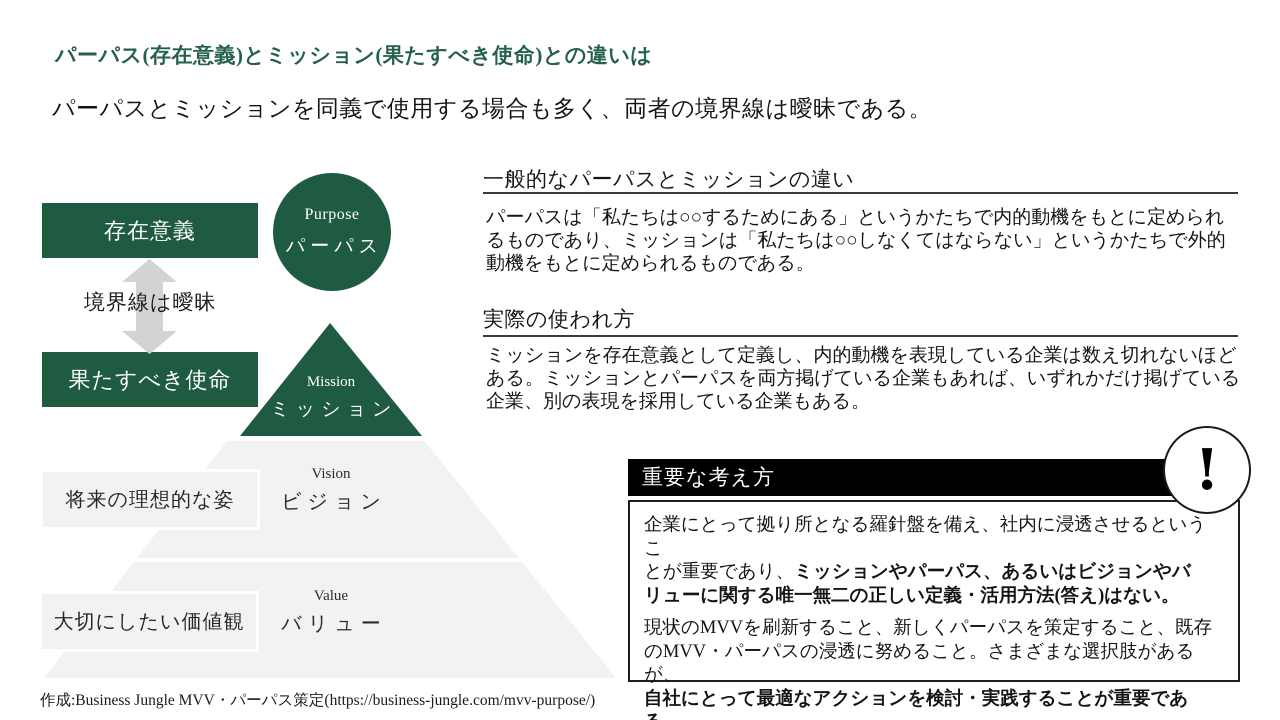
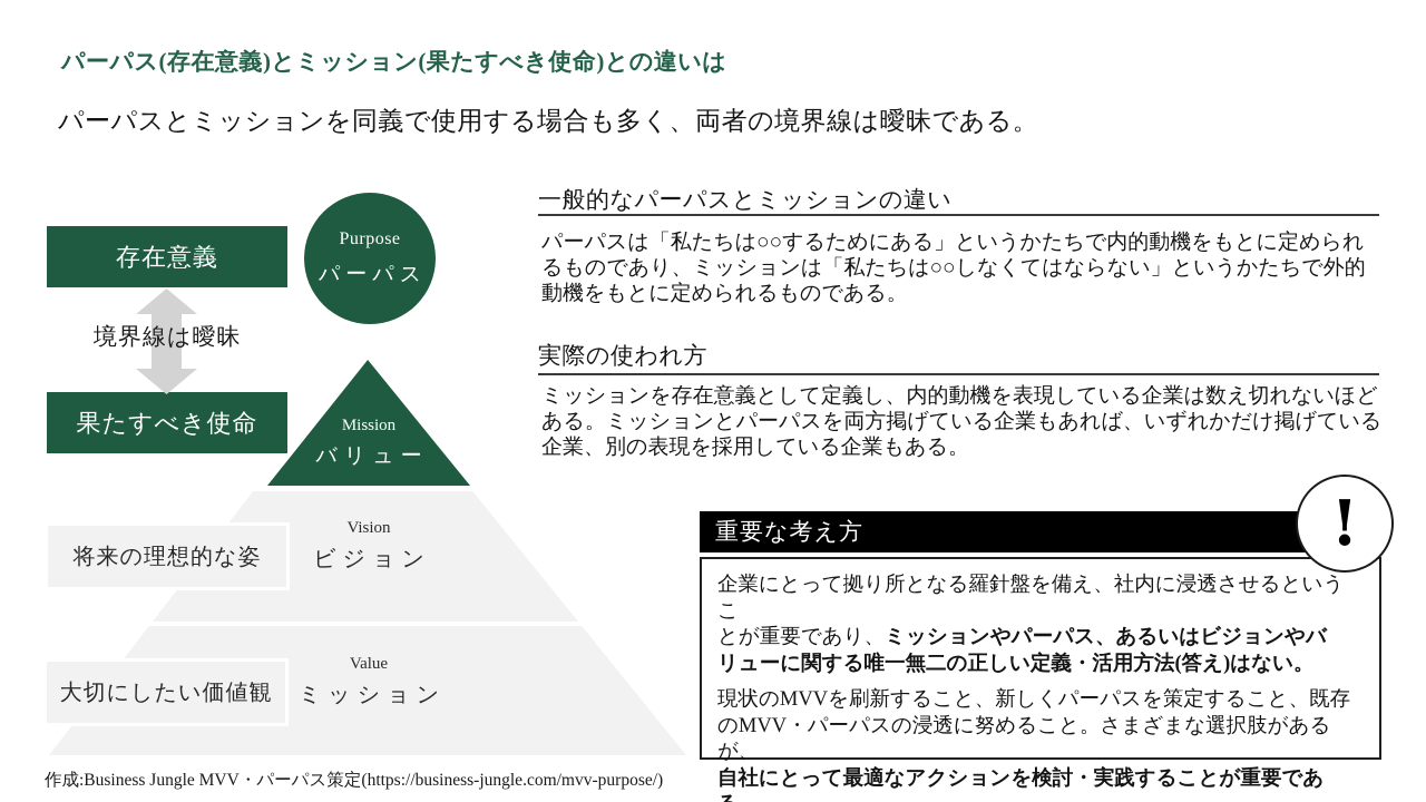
  パーパス(存在意義)とミッション(果たすべき使命)との違いは
  パーパスとミッションを同義で使用する場合も多く、両者の境界線は曖昧である。
  存在意義
  境界線は曖昧
  果たすべき使命
  Purpose
  パーパス
  Mission
- ミッション
+ バリュー
  Vision
  ビジョン
  Value
- バリュー
+ ミッション
  将来の理想的な姿
  大切にしたい価値観
  一般的なパーパスとミッションの違い
  パーパスは「私たちは○○するためにある」というかたちで内的動機をもとに定められ
  るものであり、ミッションは「私たちは○○しなくてはならない」というかたちで外的
  動機をもとに定められるものである。
  実際の使われ方
  ミッションを存在意義として定義し、内的動機を表現している企業は数え切れないほど
  ある。ミッションとパーパスを両方掲げている企業もあれば、いずれかだけ掲げている
  企業、別の表現を採用している企業もある。
  重要な考え方
  !
  企業にとって拠り所となる羅針盤を備え、社内に浸透させるというこ
  とが重要であり、ミッションやパーパス、あるいはビジョンやバ
  リューに関する唯一無二の正しい定義・活用方法(答え)はない。
  現状のMVVを刷新すること、新しくパーパスを策定すること、既存
  のMVV・パーパスの浸透に努めること。さまざまな選択肢があるが、
  自社にとって最適なアクションを検討・実践することが重要であ
  作成:Business Jungle MVV・パーパス策定(https://business-jungle.com/mvv-purpose/)
